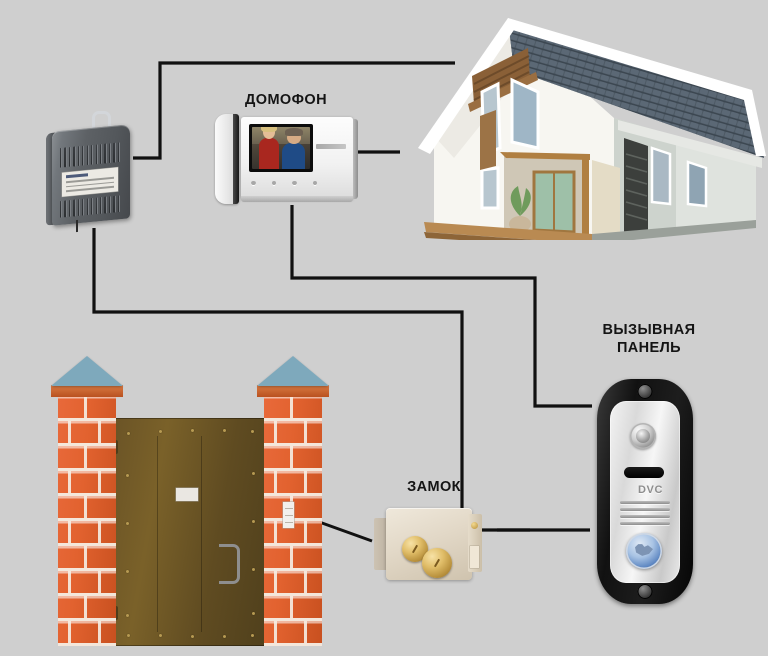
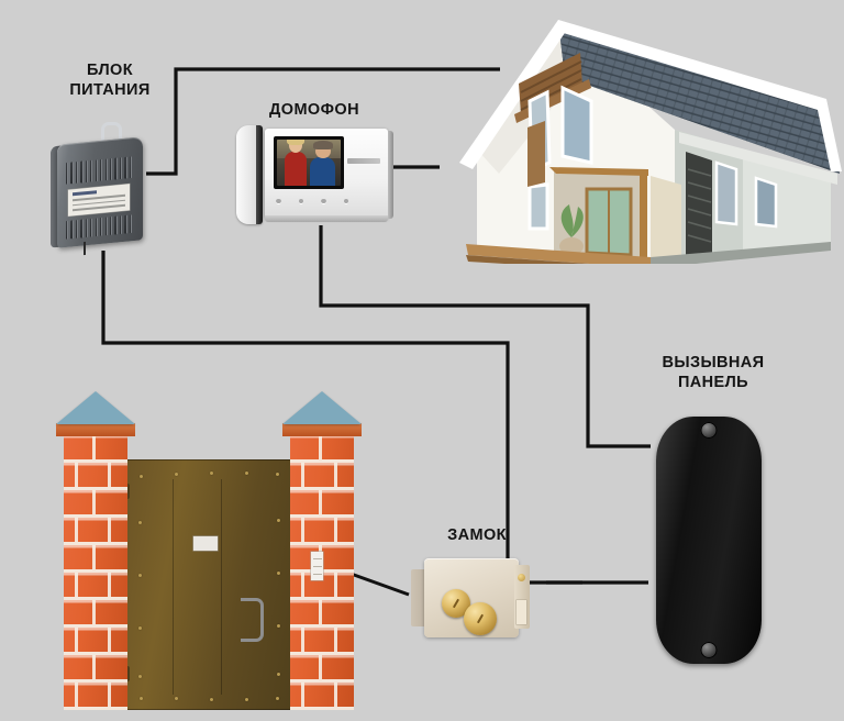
+ БЛОК
+ ПИТАНИЯ
  ДОМОФОН
  ВЫЗЫВНАЯ
  ПАНЕЛЬ
  ЗАМОК
- DVC
